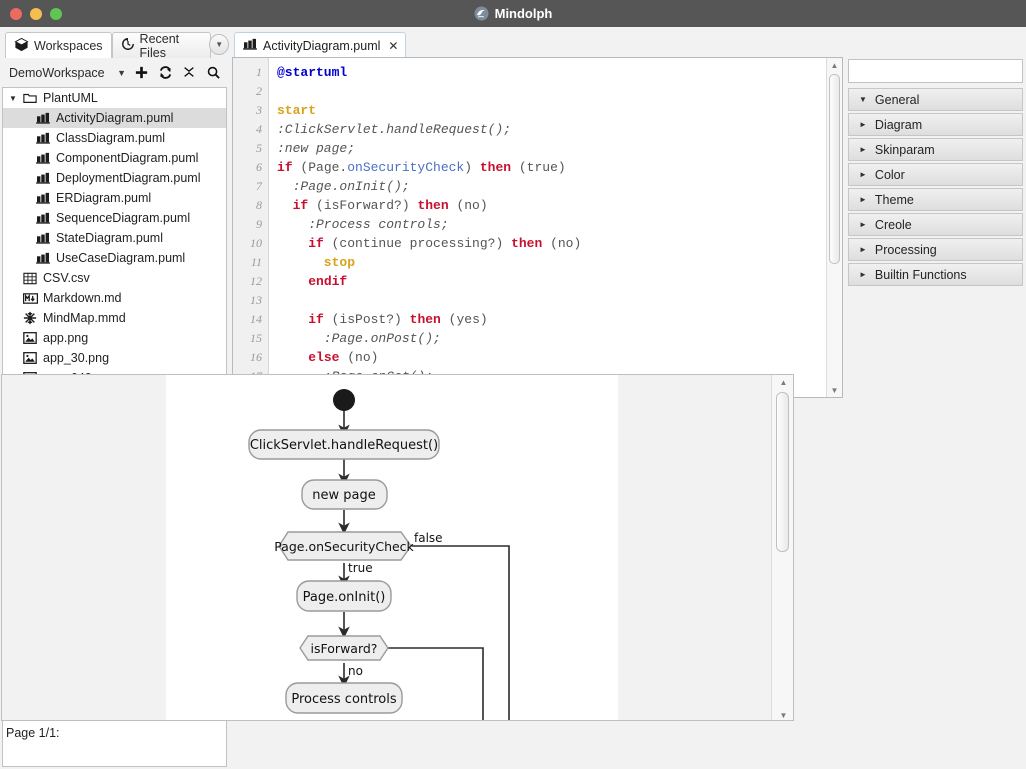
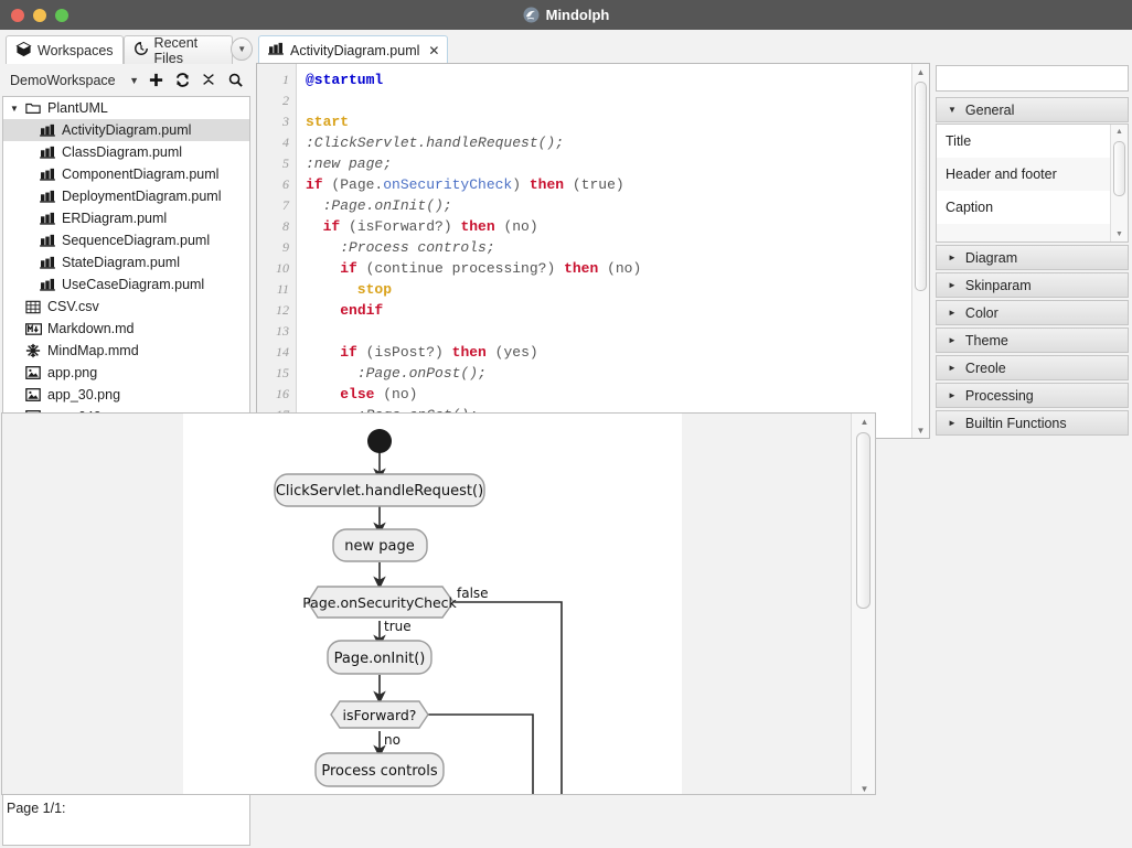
  Mindolph
  Workspaces
  Recent Files
  ▼
  DemoWorkspace
  ▼
  ▼
  PlantUML
  ActivityDiagram.puml
  ClassDiagram.puml
  ComponentDiagram.puml
  DeploymentDiagram.puml
  ERDiagram.puml
  SequenceDiagram.puml
  StateDiagram.puml
  UseCaseDiagram.puml
  CSV.csv
  Markdown.md
  MindMap.mmd
  app.png
  app_30.png
  ActivityDiagram.puml
  ✕
  1
  2
  3
  4
  5
  6
  7
  8
  9
  10
  11
  12
  13
  14
  15
  16
  @startuml
  start
  :ClickServlet.handleRequest();
  :new page;
  if (Page.onSecurityCheck) then (true)
  :Page.onInit();
  if (isForward?) then (no)
  :Process controls;
  if (continue processing?) then (no)
  stop
  endif
  if (isPost?) then (yes)
  :Page.onPost();
  else (no)
  ▲
  ▼
  ClickServlet.handleRequest()
  new page
  Page.onSecurityCheck
  false
  true
  Page.onInit()
  isForward?
  no
  Process controls
  ▲
  ▼
  Page 1/1:
  ▼
  General
+ Title
+ Header and footer
+ Caption
  ►
  Diagram
  ►
  Skinparam
  ►
  Color
  ►
  Theme
  ►
  Creole
  ►
  Processing
  ►
  Builtin Functions
